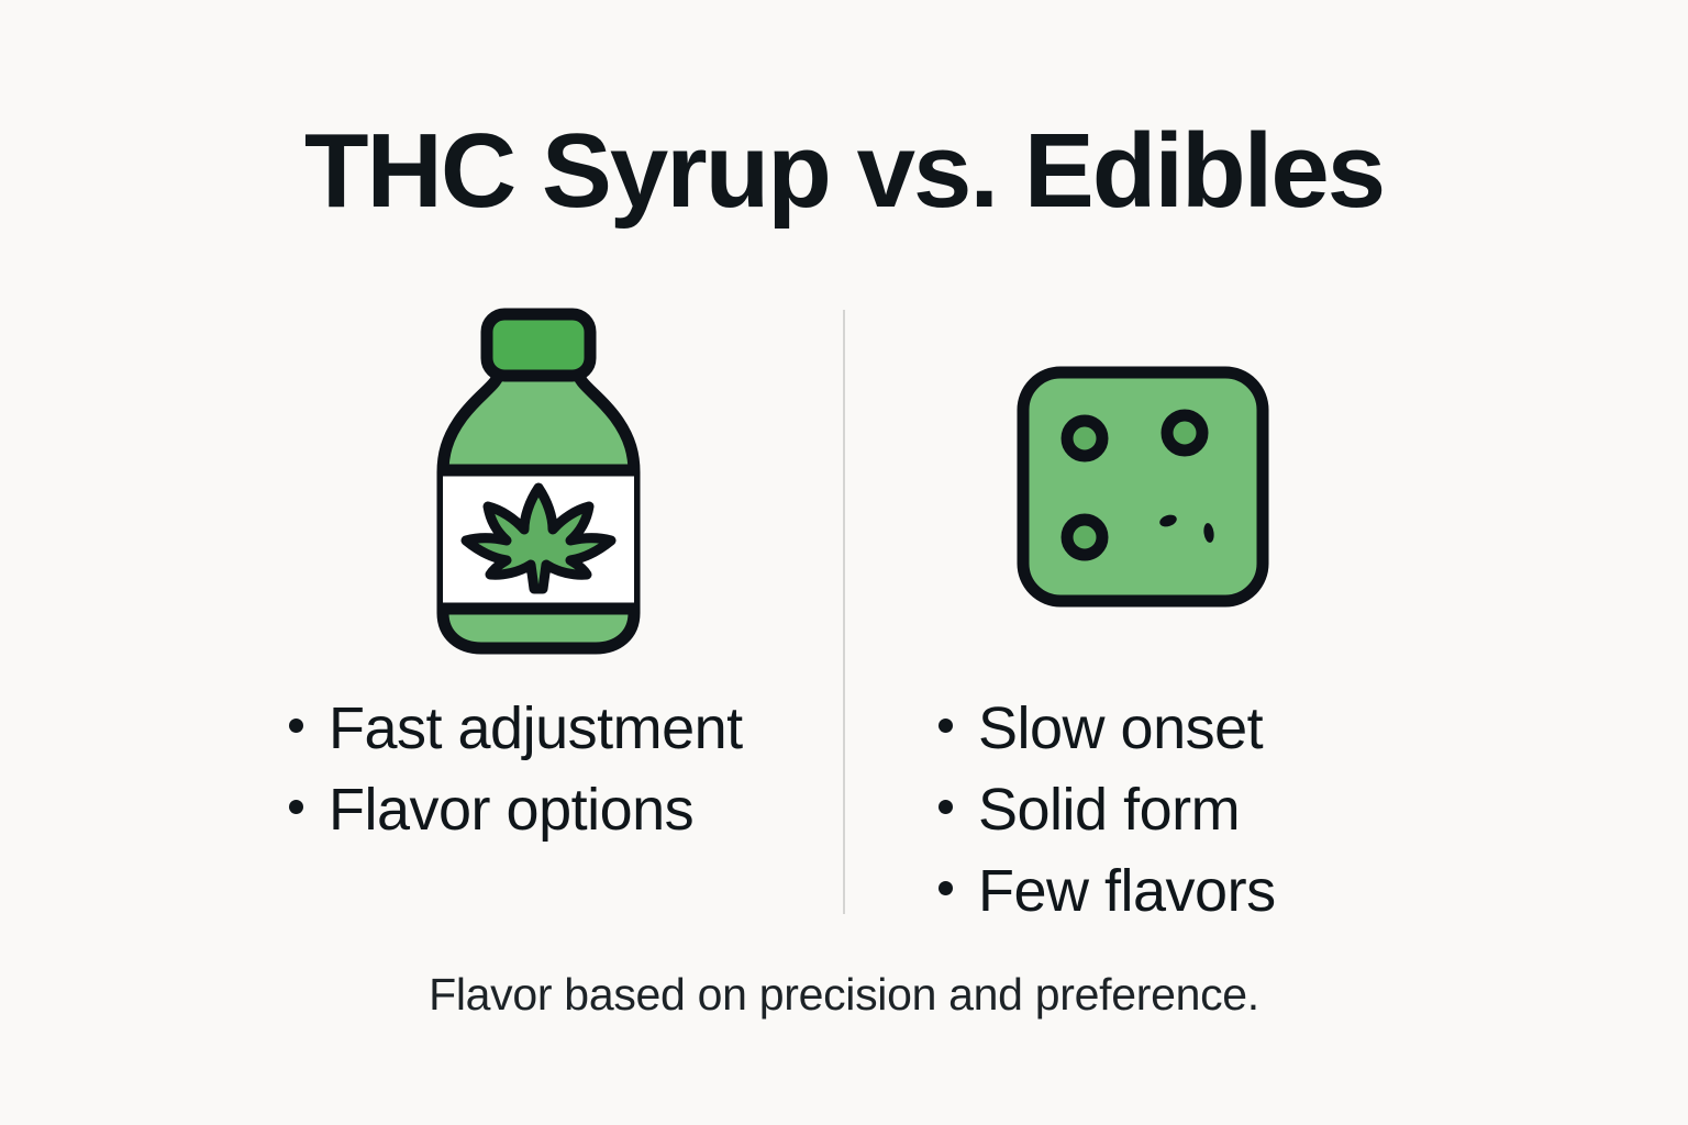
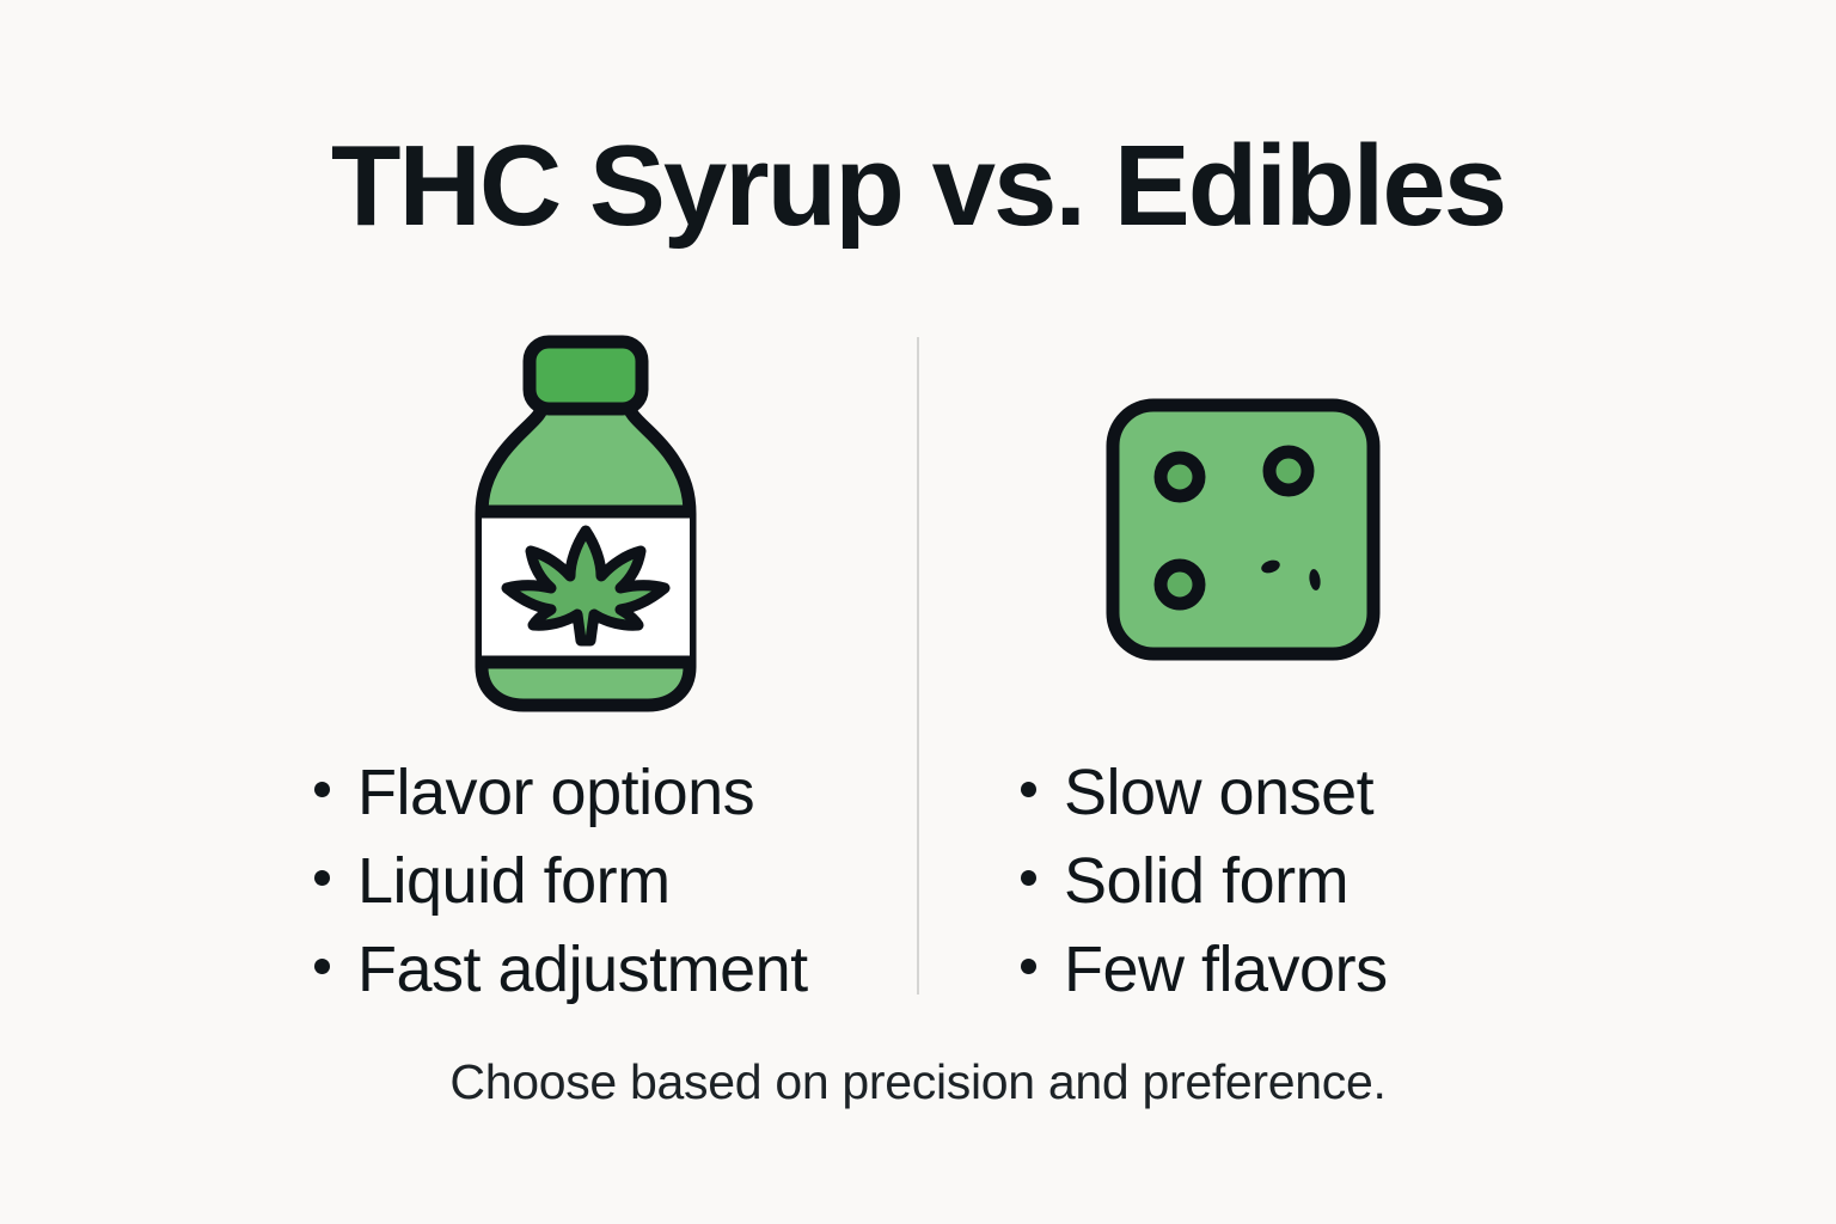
  THC Syrup vs. Edibles
- Fast adjustment
+ Flavor options
+ Liquid form
- Flavor options
+ Fast adjustment
  Slow onset
  Solid form
  Few flavors
- Flavor based on precision and preference.
+ Choose based on precision and preference.
